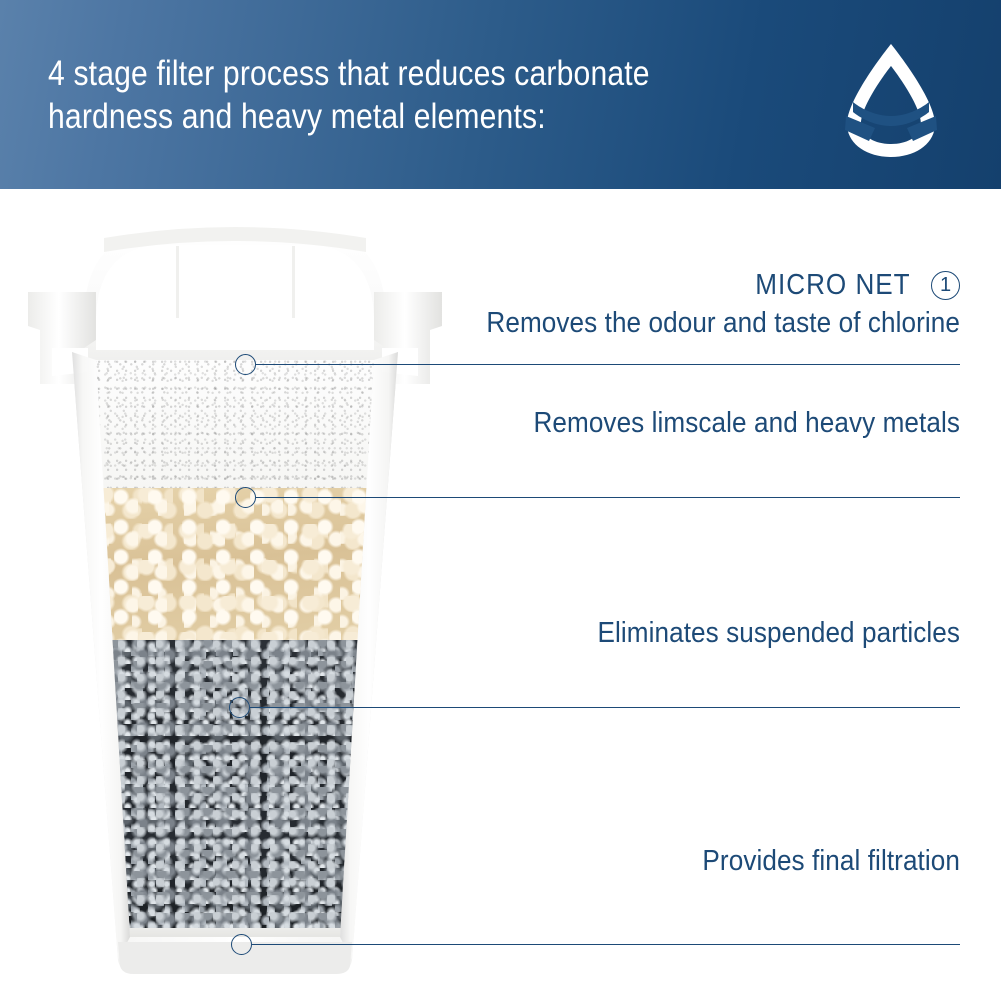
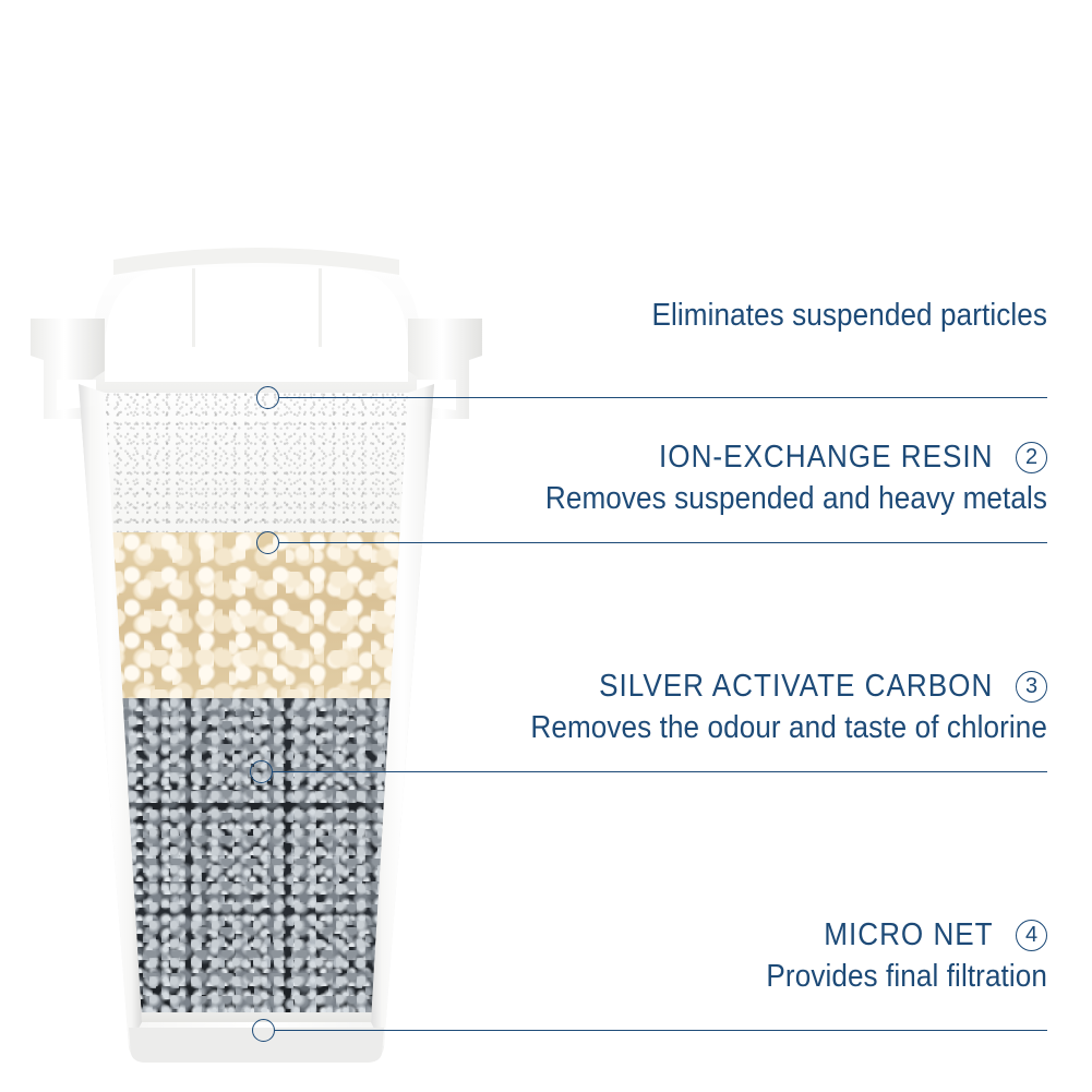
- 4 stage filter process that reduces carbonate
- hardness and heavy metal elements:
- MICRO NET 1
- Removes the odour and taste of chlorine
+ Eliminates suspended particles
+ ION-EXCHANGE RESIN 2
- Removes limscale and heavy metals
+ Removes suspended and heavy metals
+ SILVER ACTIVATE CARBON 3
- Eliminates suspended particles
+ Removes the odour and taste of chlorine
+ MICRO NET 4
  Provides final filtration
